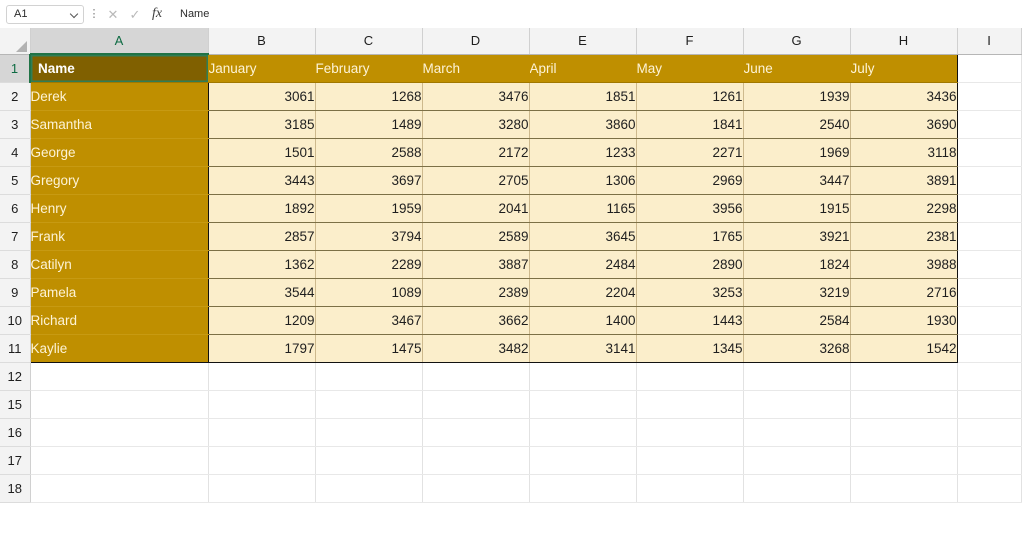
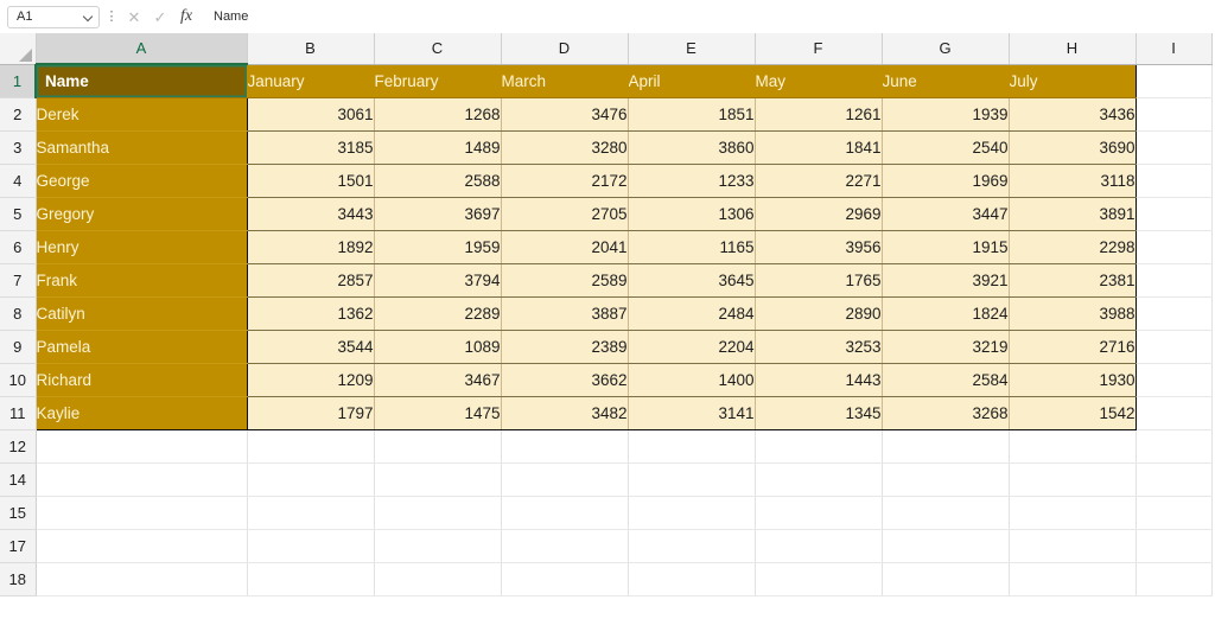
  A1
  ⋮
  ✕
  ✓
  fx
  Name
  	A	B	C	D	E	F	G	H	I
  1	Name	January	February	March	April	May	June	July
  2	Derek	3061	1268	3476	1851	1261	1939	3436
  3	Samantha	3185	1489	3280	3860	1841	2540	3690
  4	George	1501	2588	2172	1233	2271	1969	3118
  5	Gregory	3443	3697	2705	1306	2969	3447	3891
  6	Henry	1892	1959	2041	1165	3956	1915	2298
  7	Frank	2857	3794	2589	3645	1765	3921	2381
  8	Catilyn	1362	2289	3887	2484	2890	1824	3988
  9	Pamela	3544	1089	2389	2204	3253	3219	2716
  10	Richard	1209	3467	3662	1400	1443	2584	1930
  11	Kaylie	1797	1475	3482	3141	1345	3268	1542
  12
+ 14
  15
- 16
  17
  18
